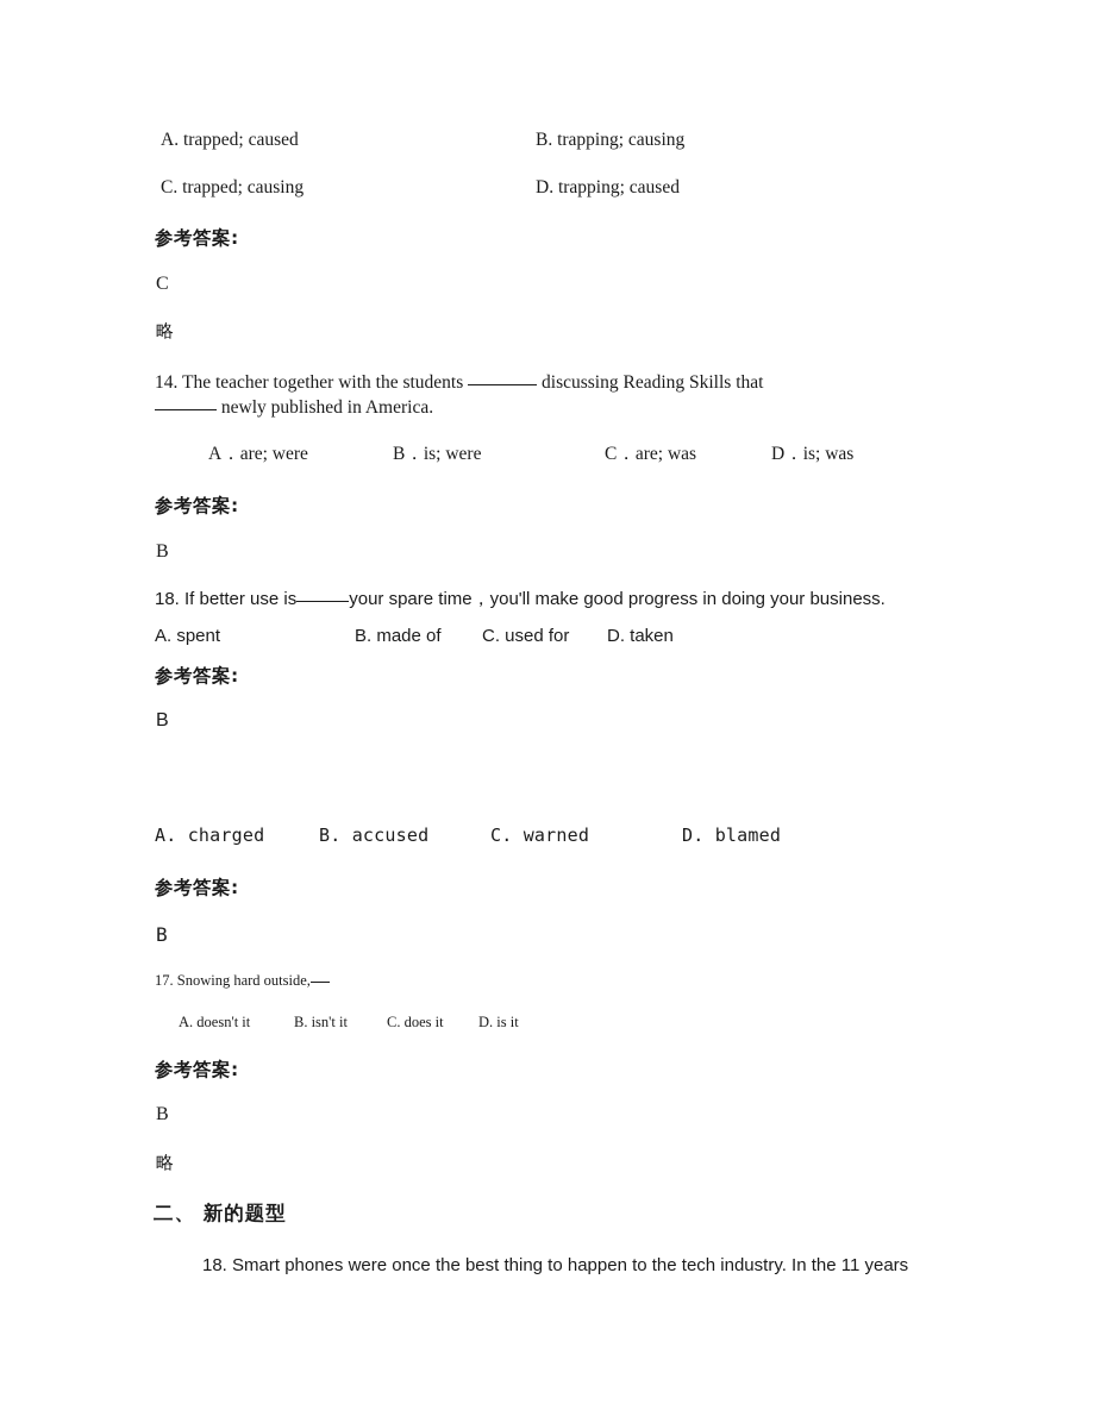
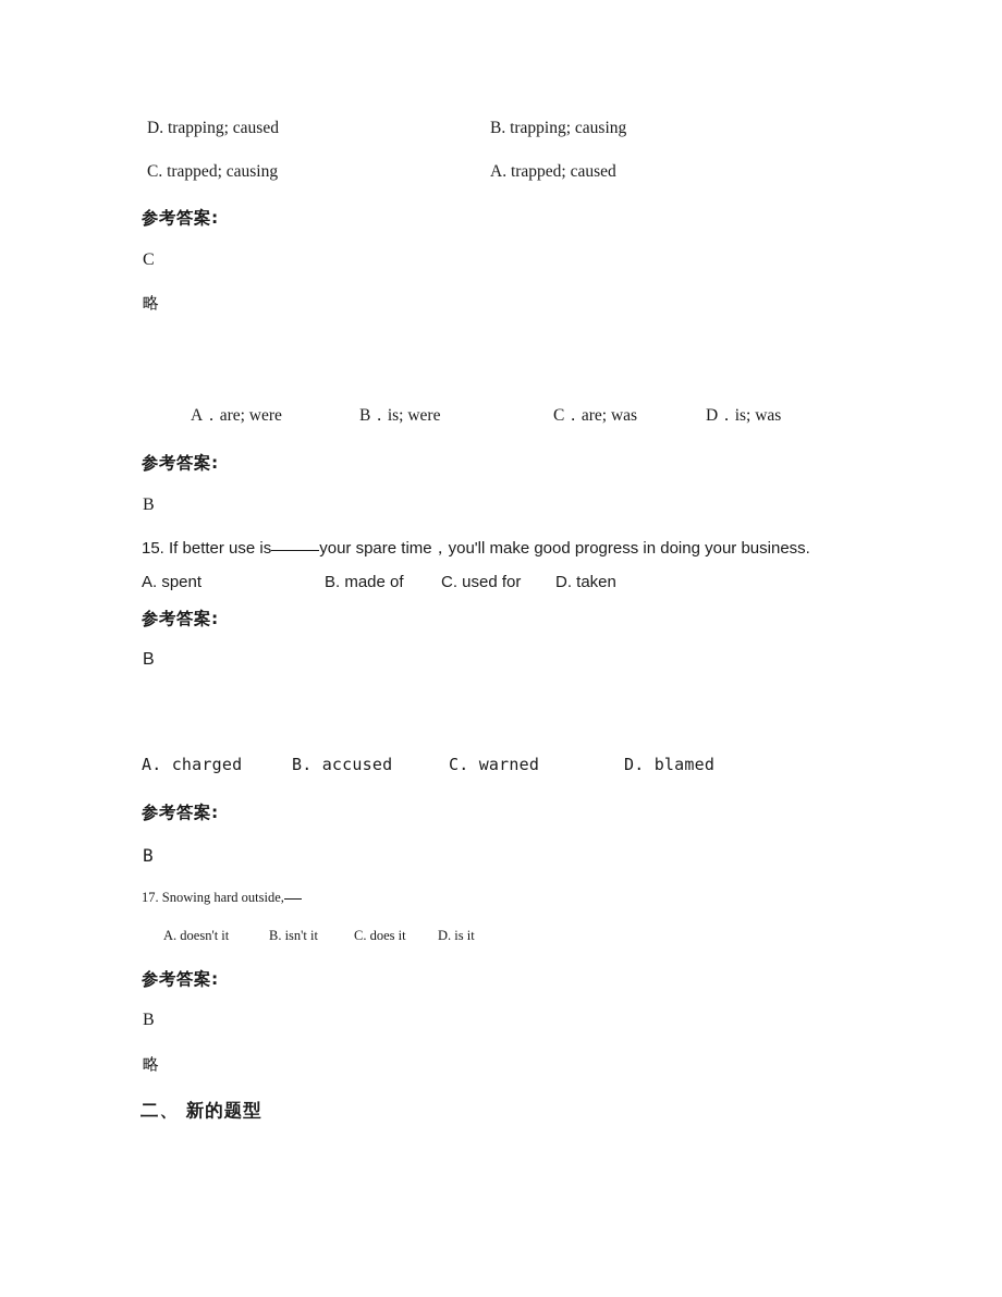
- A. trapped; caused
+ D. trapping; caused
  B. trapping; causing
  C. trapped; causing
- D. trapping; caused
+ A. trapped; caused
  参考答案:
  C
  略
- 14. The teacher together with the students discussing Reading Skills that
- newly published in America.
  A．are; were
  B．is; were
  C．are; was
  D．is; was
  参考答案:
  B
- 18. If better use is your spare time，you'll make good progress in doing your business.
+ 15. If better use is your spare time，you'll make good progress in doing your business.
  A. spent
  B. made of
  C. used for
  D. taken
  参考答案:
  B
  A. charged
  B. accused
  C. warned
  D. blamed
  参考答案:
  B
  17. Snowing hard outside,
  A. doesn't it
  B. isn't it
  C. does it
  D. is it
  参考答案:
  B
  略
  二、 新的题型
- 18. Smart phones were once the best thing to happen to the tech industry. In the 11 years
